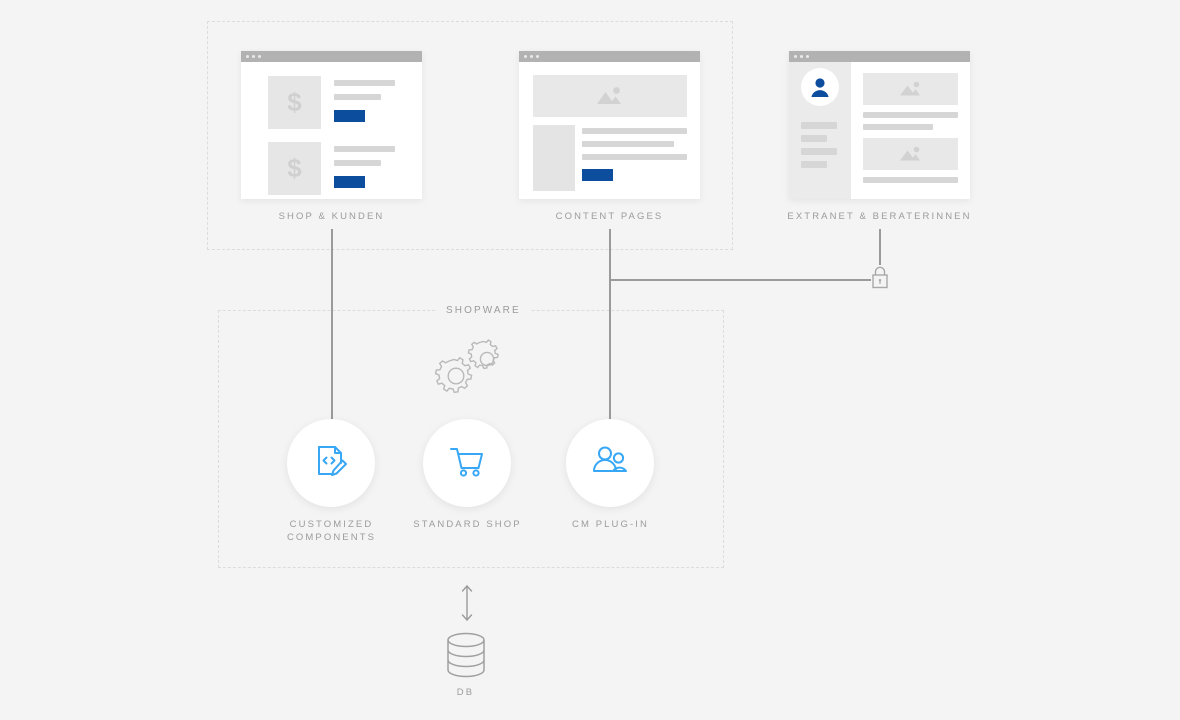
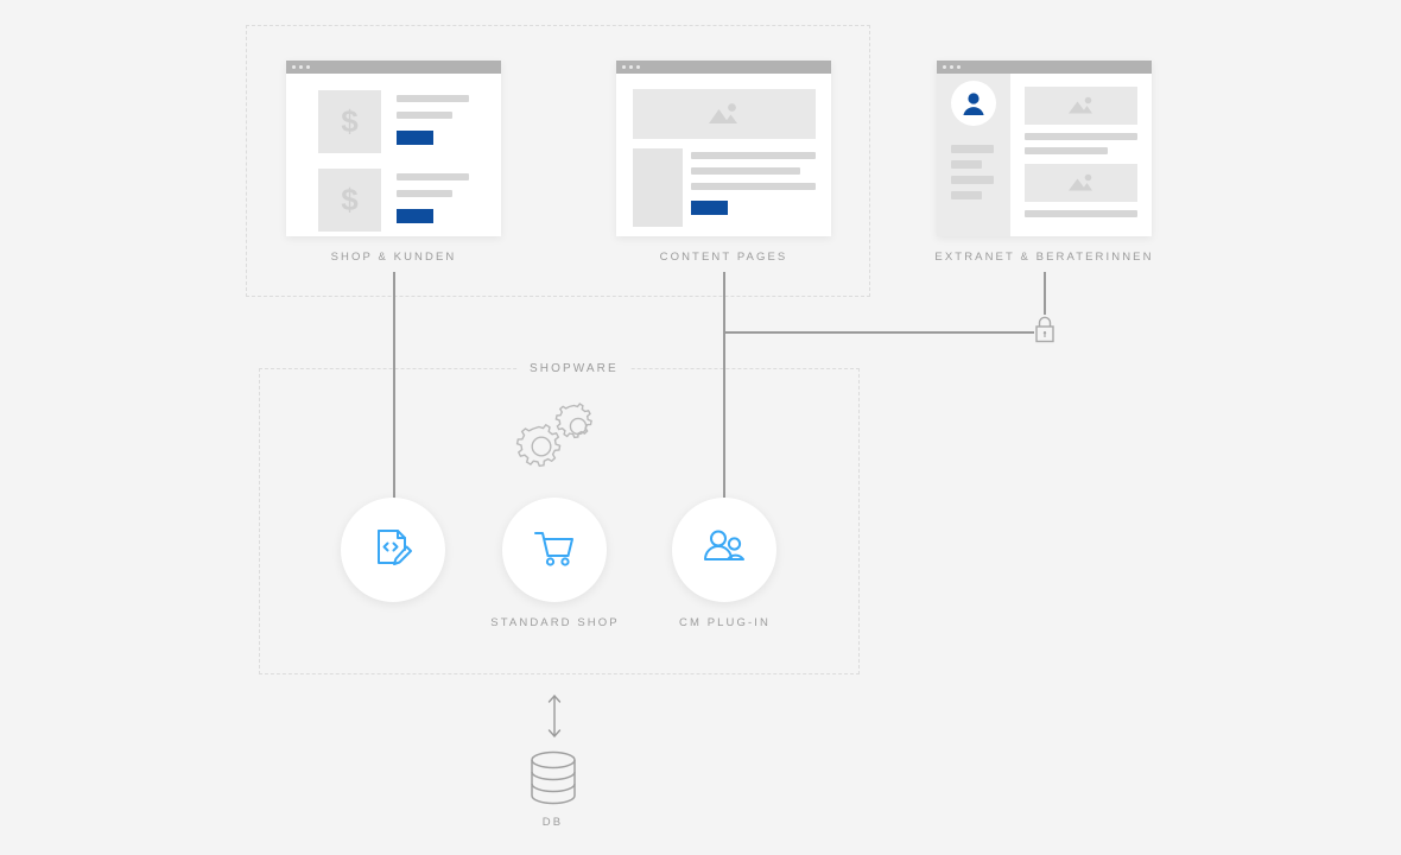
  SHOPWARE
  SHOP & KUNDEN
  CONTENT PAGES
  EXTRANET & BERATERINNEN
- CUSTOMIZED
- COMPONENTS
  STANDARD SHOP
  CM PLUG-IN
  DB
